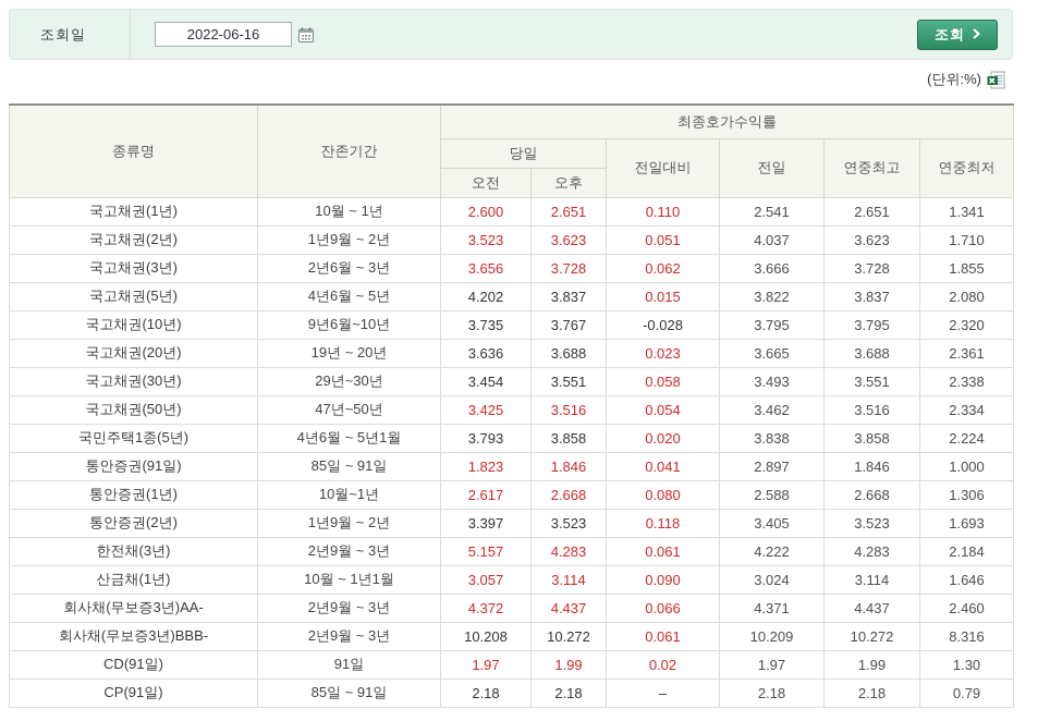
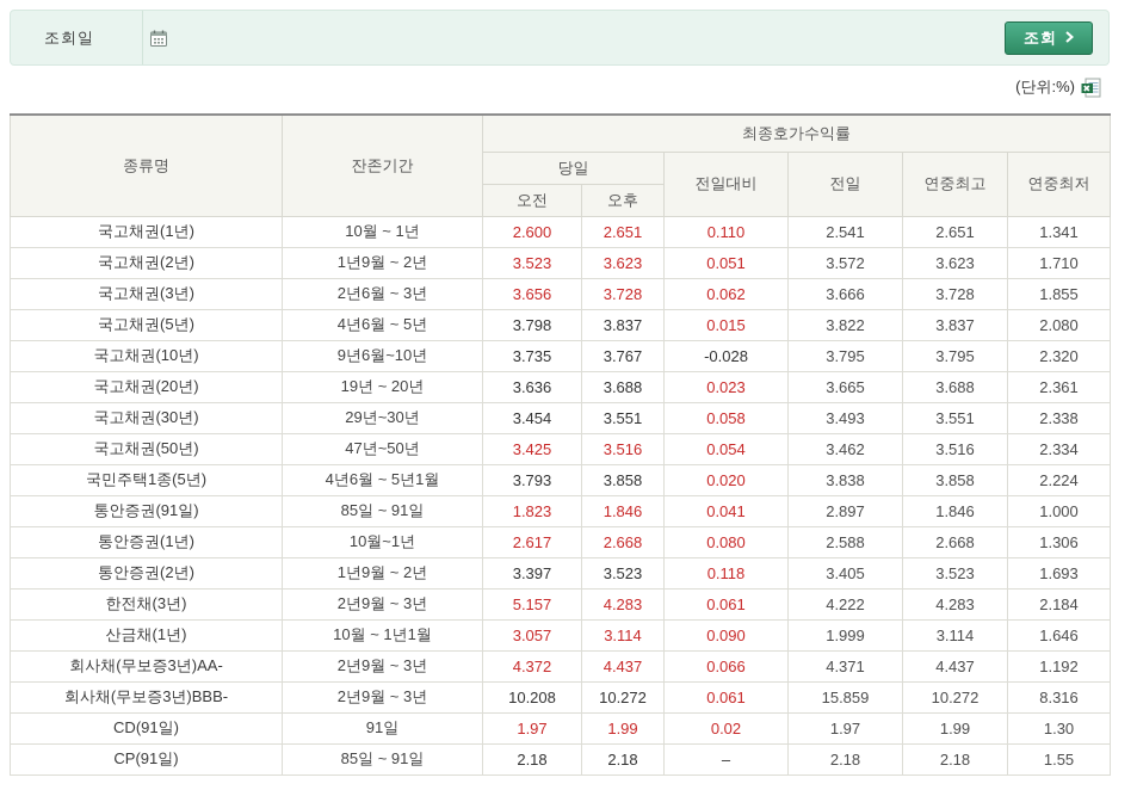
  조회일
- 2022-06-16
  조회
  (단위:%)
  종류명	잔존기간	최종호가수익률
  당일	전일대비	전일	연중최고	연중최저
  오전	오후
  국고채권(1년)	10월 ~ 1년	2.600	2.651	0.110	2.541	2.651	1.341
- 국고채권(2년)	1년9월 ~ 2년	3.523	3.623	0.051	4.037	3.623	1.710
+ 국고채권(2년)	1년9월 ~ 2년	3.523	3.623	0.051	3.572	3.623	1.710
  국고채권(3년)	2년6월 ~ 3년	3.656	3.728	0.062	3.666	3.728	1.855
- 국고채권(5년)	4년6월 ~ 5년	4.202	3.837	0.015	3.822	3.837	2.080
+ 국고채권(5년)	4년6월 ~ 5년	3.798	3.837	0.015	3.822	3.837	2.080
  국고채권(10년)	9년6월~10년	3.735	3.767	-0.028	3.795	3.795	2.320
  국고채권(20년)	19년 ~ 20년	3.636	3.688	0.023	3.665	3.688	2.361
  국고채권(30년)	29년~30년	3.454	3.551	0.058	3.493	3.551	2.338
  국고채권(50년)	47년~50년	3.425	3.516	0.054	3.462	3.516	2.334
  국민주택1종(5년)	4년6월 ~ 5년1월	3.793	3.858	0.020	3.838	3.858	2.224
  통안증권(91일)	85일 ~ 91일	1.823	1.846	0.041	2.897	1.846	1.000
  통안증권(1년)	10월~1년	2.617	2.668	0.080	2.588	2.668	1.306
  통안증권(2년)	1년9월 ~ 2년	3.397	3.523	0.118	3.405	3.523	1.693
  한전채(3년)	2년9월 ~ 3년	5.157	4.283	0.061	4.222	4.283	2.184
- 산금채(1년)	10월 ~ 1년1월	3.057	3.114	0.090	3.024	3.114	1.646
+ 산금채(1년)	10월 ~ 1년1월	3.057	3.114	0.090	1.999	3.114	1.646
- 회사채(무보증3년)AA-	2년9월 ~ 3년	4.372	4.437	0.066	4.371	4.437	2.460
+ 회사채(무보증3년)AA-	2년9월 ~ 3년	4.372	4.437	0.066	4.371	4.437	1.192
- 회사채(무보증3년)BBB-	2년9월 ~ 3년	10.208	10.272	0.061	10.209	10.272	8.316
+ 회사채(무보증3년)BBB-	2년9월 ~ 3년	10.208	10.272	0.061	15.859	10.272	8.316
  CD(91일)	91일	1.97	1.99	0.02	1.97	1.99	1.30
- CP(91일)	85일 ~ 91일	2.18	2.18	–	2.18	2.18	0.79
+ CP(91일)	85일 ~ 91일	2.18	2.18	–	2.18	2.18	1.55
